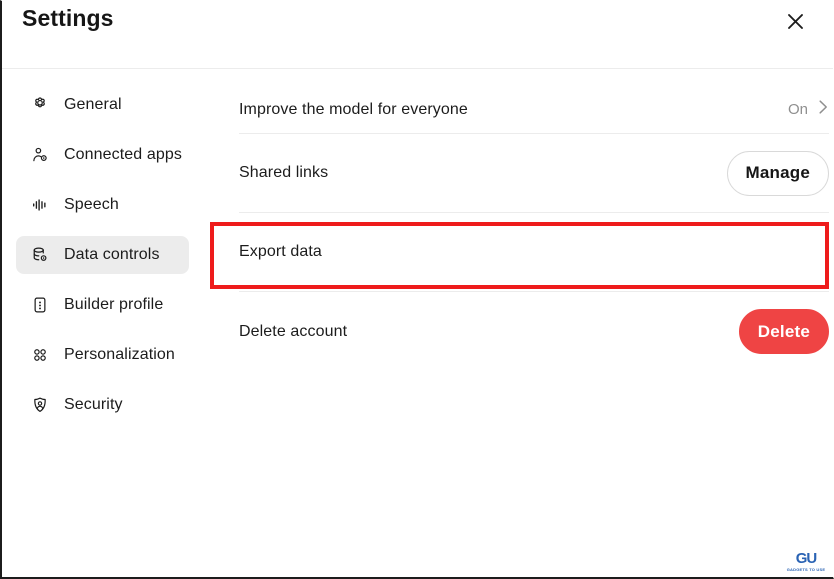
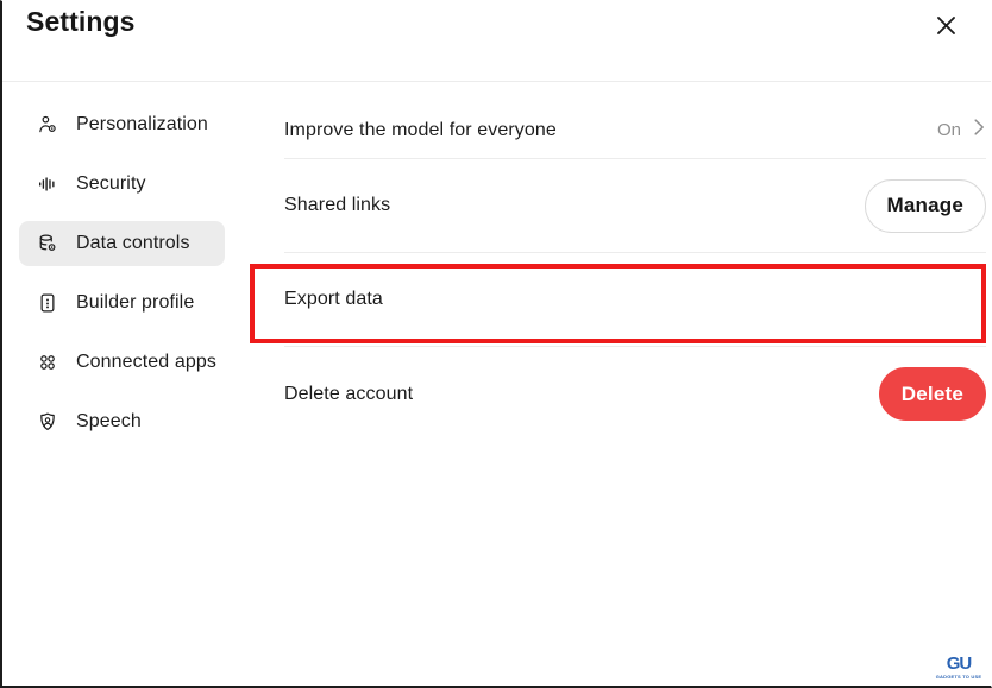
  Settings
- General
- Connected apps
+ Personalization
- Speech
+ Security
  Data controls
  Builder profile
- Personalization
+ Connected apps
- Security
+ Speech
  Improve the model for everyone
  On
  Shared links
  Manage
  Export data
  Delete account
  Delete
  GU
